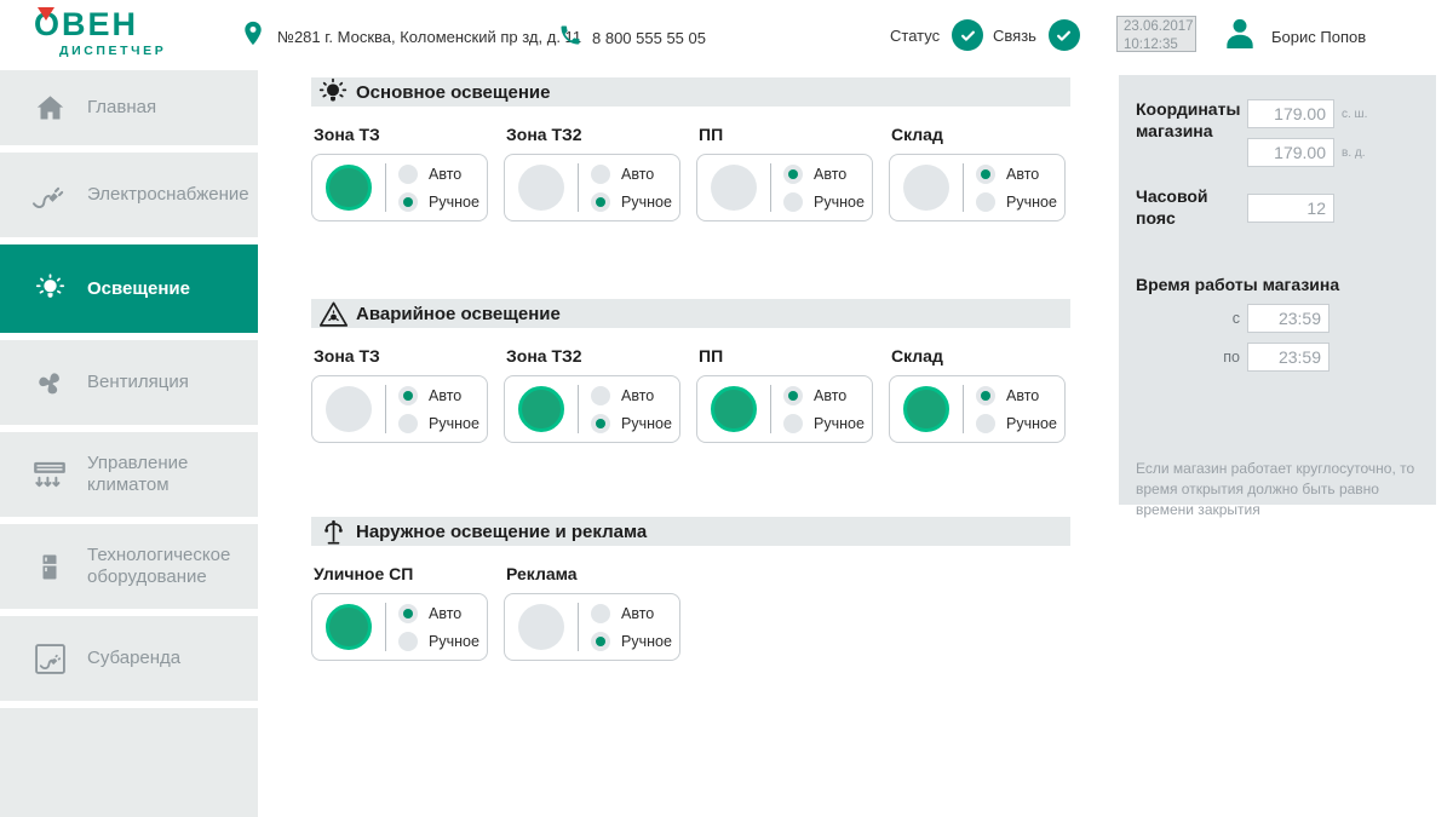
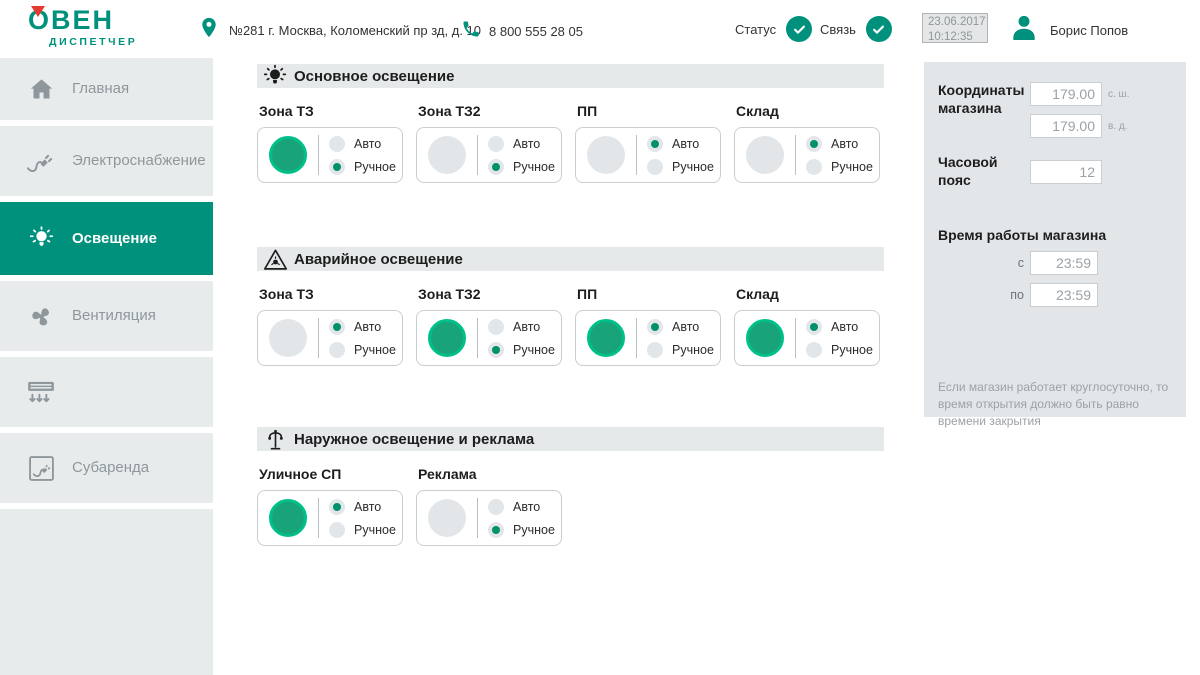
  ОВЕН
  ДИСПЕТЧЕР
- №281 г. Москва, Коломенский пр зд, д. 11
+ №281 г. Москва, Коломенский пр зд, д. 10
- 8 800 555 55 05
+ 8 800 555 28 05
  Статус
  Связь
  23.06.2017
  10:12:35
  Борис Попов
  Главная
  Электроснабжение
  Освещение
  Вентиляция
- Управление климатом
- Технологическое оборудование
  Субаренда
  Основное освещение
  Зона ТЗ
  Авто
  Ручное
  Зона ТЗ2
  Авто
  Ручное
  ПП
  Авто
  Ручное
  Склад
  Авто
  Ручное
  Аварийное освещение
  Зона ТЗ
  Авто
  Ручное
  Зона ТЗ2
  Авто
  Ручное
  ПП
  Авто
  Ручное
  Склад
  Авто
  Ручное
  Наружное освещение и реклама
  Уличное СП
  Авто
  Ручное
  Реклама
  Авто
  Ручное
  Координаты магазина
  179.00
  с. ш.
  179.00
  в. д.
  Часовой пояс
  12
  Время работы магазина
  с
  23:59
  по
  23:59
  Если магазин работает круглосуточно, то время открытия должно быть равно времени закрытия
